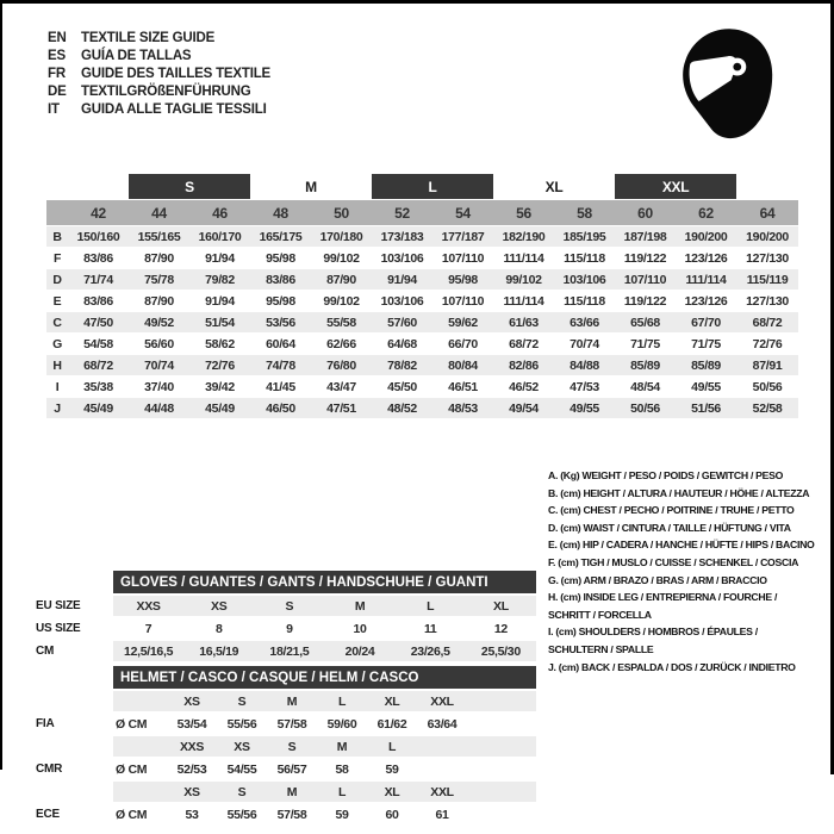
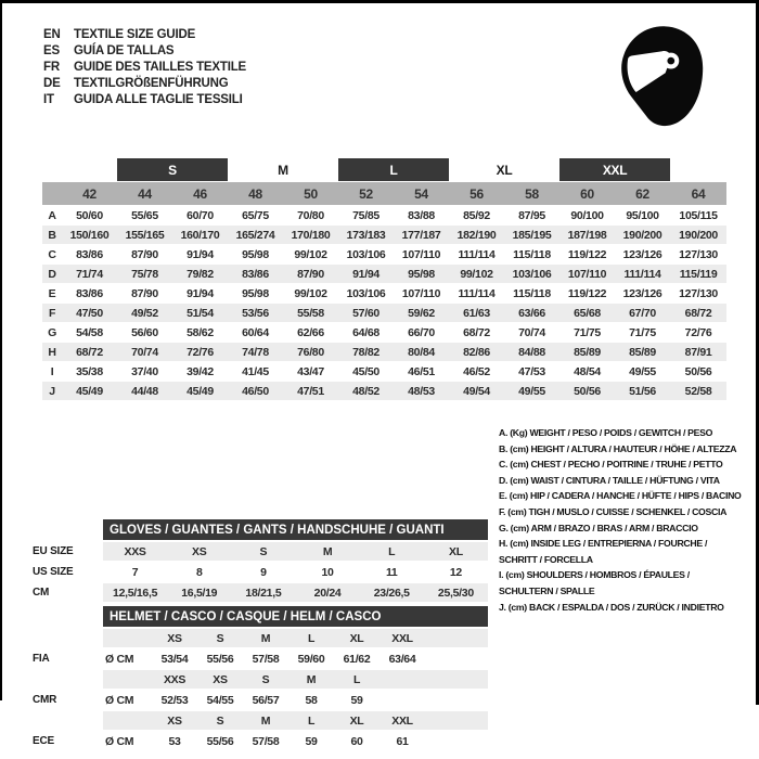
  EN
  TEXTILE SIZE GUIDE
  ES
  GUÍA DE TALLAS
  FR
  GUIDE DES TAILLES TEXTILE
  DE
  TEXTILGRÖßENFÜHRUNG
  IT
  GUIDA ALLE TAGLIE TESSILI
  		S	M	L	XL	XXL
  	42	44	46	48	50	52	54	56	58	60	62	64
+ A	50/60	55/65	60/70	65/75	70/80	75/85	83/88	85/92	87/95	90/100	95/100	105/115
- B	150/160	155/165	160/170	165/175	170/180	173/183	177/187	182/190	185/195	187/198	190/200	190/200
+ B	150/160	155/165	160/170	165/274	170/180	173/183	177/187	182/190	185/195	187/198	190/200	190/200
- F	83/86	87/90	91/94	95/98	99/102	103/106	107/110	111/114	115/118	119/122	123/126	127/130
+ C	83/86	87/90	91/94	95/98	99/102	103/106	107/110	111/114	115/118	119/122	123/126	127/130
  D	71/74	75/78	79/82	83/86	87/90	91/94	95/98	99/102	103/106	107/110	111/114	115/119
  E	83/86	87/90	91/94	95/98	99/102	103/106	107/110	111/114	115/118	119/122	123/126	127/130
- C	47/50	49/52	51/54	53/56	55/58	57/60	59/62	61/63	63/66	65/68	67/70	68/72
+ F	47/50	49/52	51/54	53/56	55/58	57/60	59/62	61/63	63/66	65/68	67/70	68/72
  G	54/58	56/60	58/62	60/64	62/66	64/68	66/70	68/72	70/74	71/75	71/75	72/76
  H	68/72	70/74	72/76	74/78	76/80	78/82	80/84	82/86	84/88	85/89	85/89	87/91
  I	35/38	37/40	39/42	41/45	43/47	45/50	46/51	46/52	47/53	48/54	49/55	50/56
  J	45/49	44/48	45/49	46/50	47/51	48/52	48/53	49/54	49/55	50/56	51/56	52/58
  	GLOVES / GUANTES / GANTS / HANDSCHUHE / GUANTI
  EU SIZE	XXS	XS	S	M	L	XL
  US SIZE	7	8	9	10	11	12
  CM	12,5/16,5	16,5/19	18/21,5	20/24	23/26,5	25,5/30
  	HELMET / CASCO / CASQUE / HELM / CASCO
  		XS	S	M	L	XL	XXL
  FIA	Ø CM	53/54	55/56	57/58	59/60	61/62	63/64
  		XXS	XS	S	M	L
  CMR	Ø CM	52/53	54/55	56/57	58	59
  		XS	S	M	L	XL	XXL
  ECE	Ø CM	53	55/56	57/58	59	60	61
  A. (Kg) WEIGHT / PESO / POIDS / GEWITCH / PESO
  B. (cm) HEIGHT / ALTURA / HAUTEUR / HÖHE / ALTEZZA
  C. (cm) CHEST / PECHO / POITRINE / TRUHE / PETTO
  D. (cm) WAIST / CINTURA / TAILLE / HÜFTUNG / VITA
  E. (cm) HIP / CADERA / HANCHE / HÜFTE / HIPS / BACINO
  F. (cm) TIGH / MUSLO / CUISSE / SCHENKEL / COSCIA
  G. (cm) ARM / BRAZO / BRAS / ARM / BRACCIO
  H. (cm) INSIDE LEG / ENTREPIERNA / FOURCHE /
  SCHRITT / FORCELLA
  I. (cm) SHOULDERS / HOMBROS / ÉPAULES /
  SCHULTERN / SPALLE
  J. (cm) BACK / ESPALDA / DOS / ZURÜCK / INDIETRO
